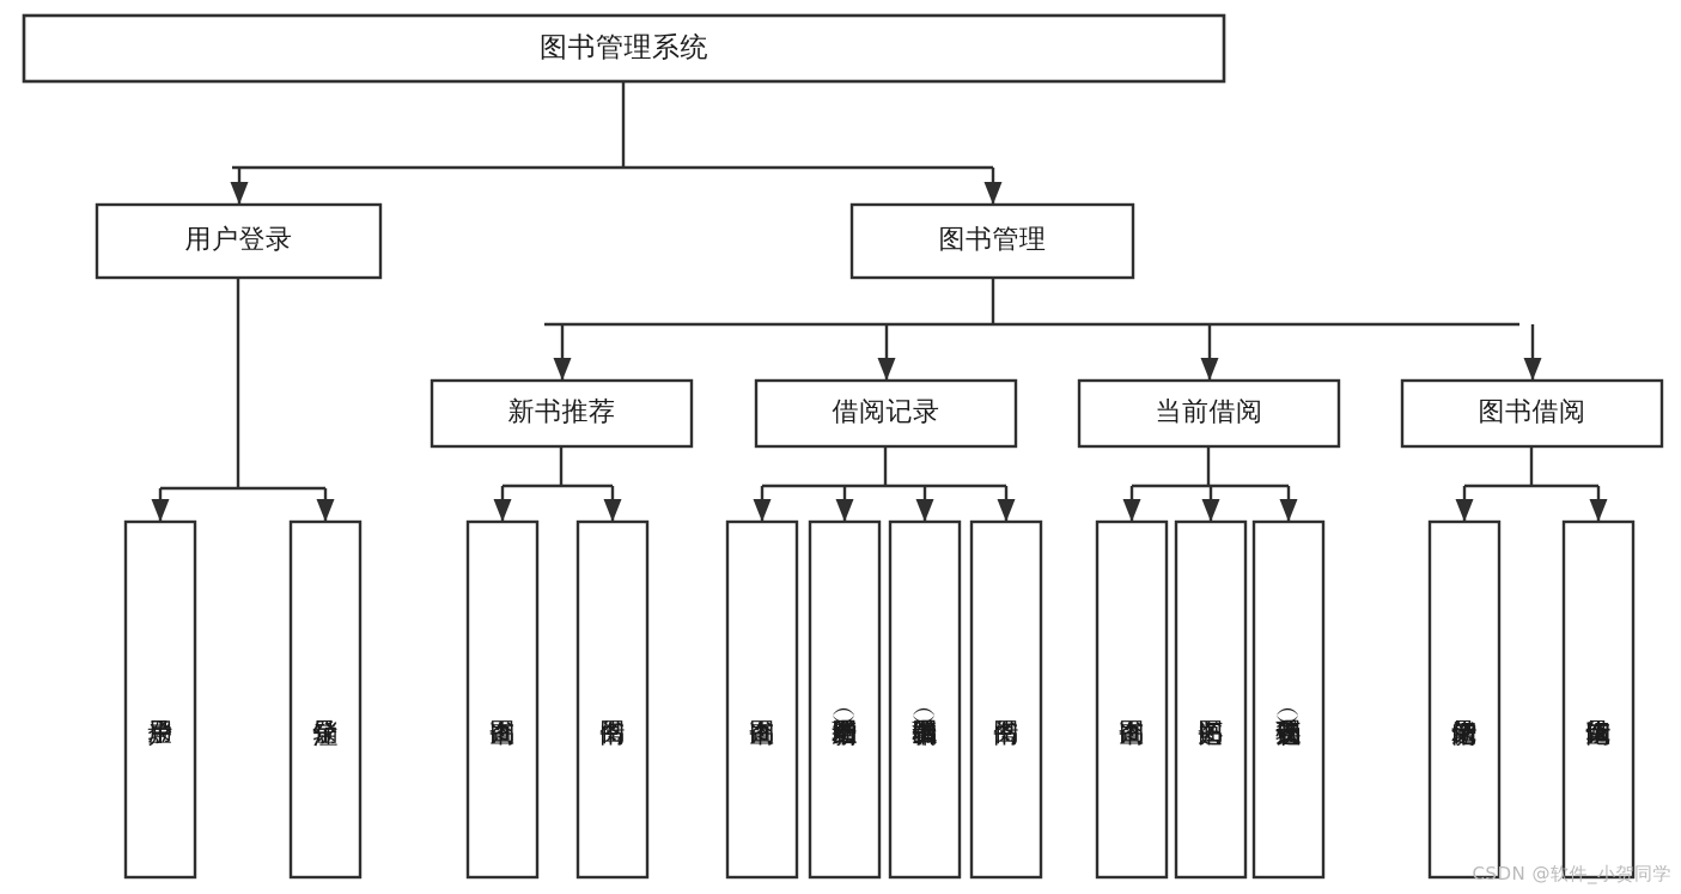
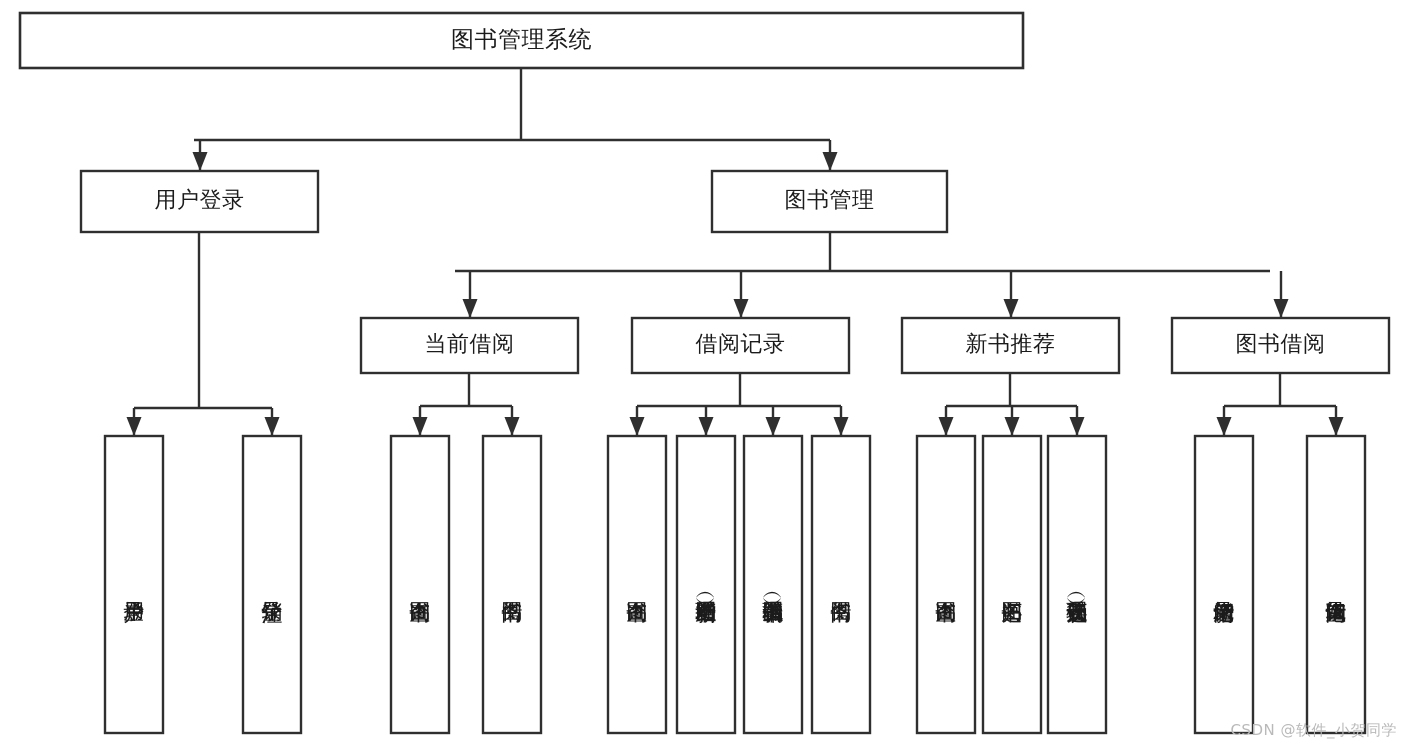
  图书管理系统
  用户登录
  图书管理
- 新书推荐
+ 当前借阅
  借阅记录
- 当前借阅
+ 新书推荐
  图书借阅
  CSDN @软件_小贺同学
